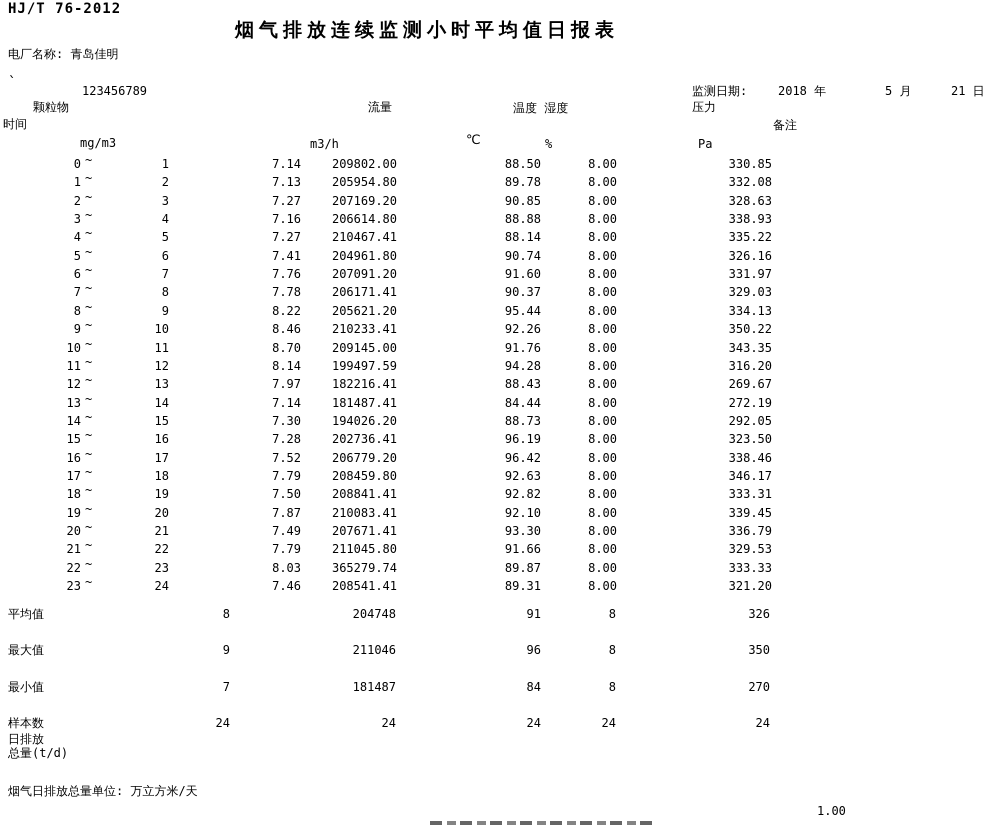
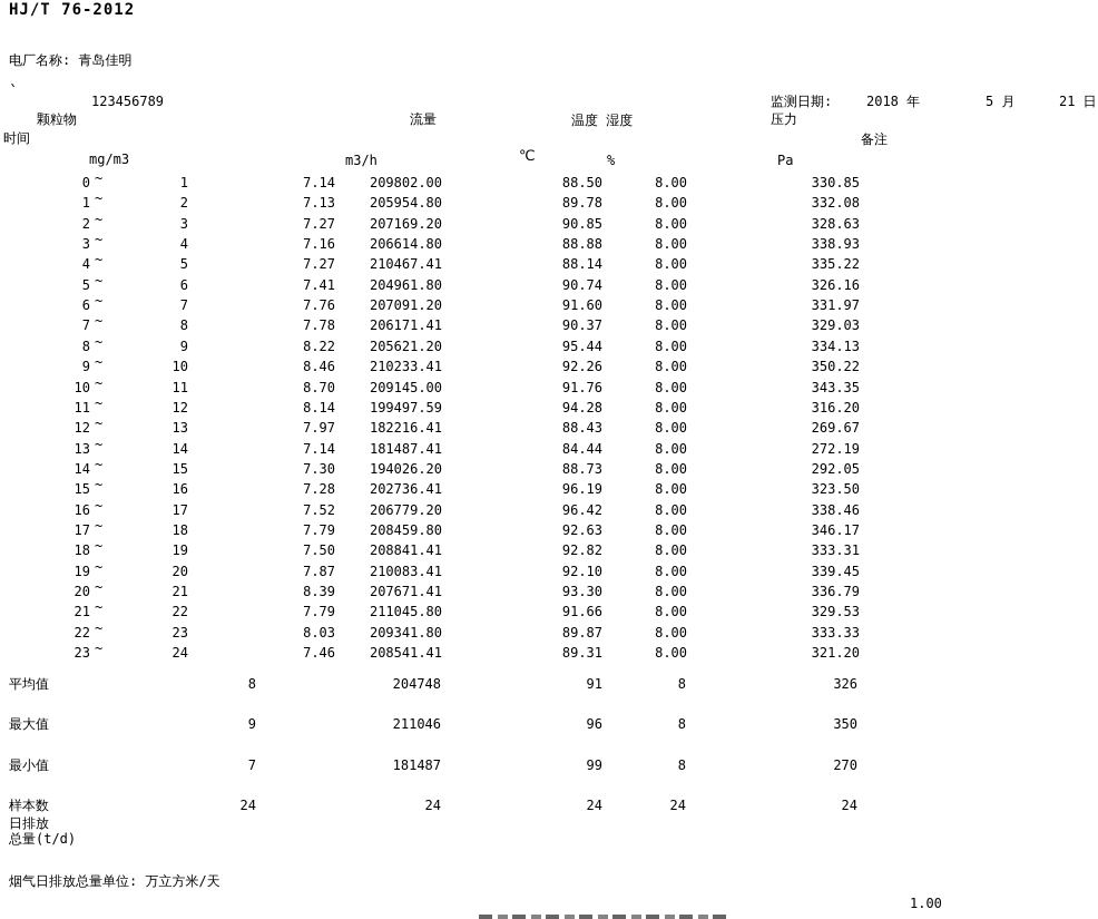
  HJ/T 76-2012
- 烟气排放连续监测小时平均值日报表
  电厂名称: 青岛佳明
  `
  123456789
  监测日期:
  2018 年
  5 月
  21 日
  颗粒物
  流量
  温度 湿度
  压力
  时间
  备注
  mg/m3
  m3/h
  ℃
  %
  Pa
  0
  ~
  1
  7.14
  209802.00
  88.50
  8.00
  330.85
  1
  ~
  2
  7.13
  205954.80
  89.78
  8.00
  332.08
  2
  ~
  3
  7.27
  207169.20
  90.85
  8.00
  328.63
  3
  ~
  4
  7.16
  206614.80
  88.88
  8.00
  338.93
  4
  ~
  5
  7.27
  210467.41
  88.14
  8.00
  335.22
  5
  ~
  6
  7.41
  204961.80
  90.74
  8.00
  326.16
  6
  ~
  7
  7.76
  207091.20
  91.60
  8.00
  331.97
  7
  ~
  8
  7.78
  206171.41
  90.37
  8.00
  329.03
  8
  ~
  9
  8.22
  205621.20
  95.44
  8.00
  334.13
  9
  ~
  10
  8.46
  210233.41
  92.26
  8.00
  350.22
  10
  ~
  11
  8.70
  209145.00
  91.76
  8.00
  343.35
  11
  ~
  12
  8.14
  199497.59
  94.28
  8.00
  316.20
  12
  ~
  13
  7.97
  182216.41
  88.43
  8.00
  269.67
  13
  ~
  14
  7.14
  181487.41
  84.44
  8.00
  272.19
  14
  ~
  15
  7.30
  194026.20
  88.73
  8.00
  292.05
  15
  ~
  16
  7.28
  202736.41
  96.19
  8.00
  323.50
  16
  ~
  17
  7.52
  206779.20
  96.42
  8.00
  338.46
  17
  ~
  18
  7.79
  208459.80
  92.63
  8.00
  346.17
  18
  ~
  19
  7.50
  208841.41
  92.82
  8.00
  333.31
  19
  ~
  20
  7.87
  210083.41
  92.10
  8.00
  339.45
  20
  ~
  21
- 7.49
+ 8.39
  207671.41
  93.30
  8.00
  336.79
  21
  ~
  22
  7.79
  211045.80
  91.66
  8.00
  329.53
  22
  ~
  23
  8.03
- 365279.74
+ 209341.80
  89.87
  8.00
  333.33
  23
  ~
  24
  7.46
  208541.41
  89.31
  8.00
  321.20
  平均值
  8
  204748
  91
  8
  326
  最大值
  9
  211046
  96
  8
  350
  最小值
  7
  181487
- 84
+ 99
  8
  270
  样本数
  24
  24
  24
  24
  24
  日排放
  总量(t/d)
  烟气日排放总量单位: 万立方米/天
  1.00
